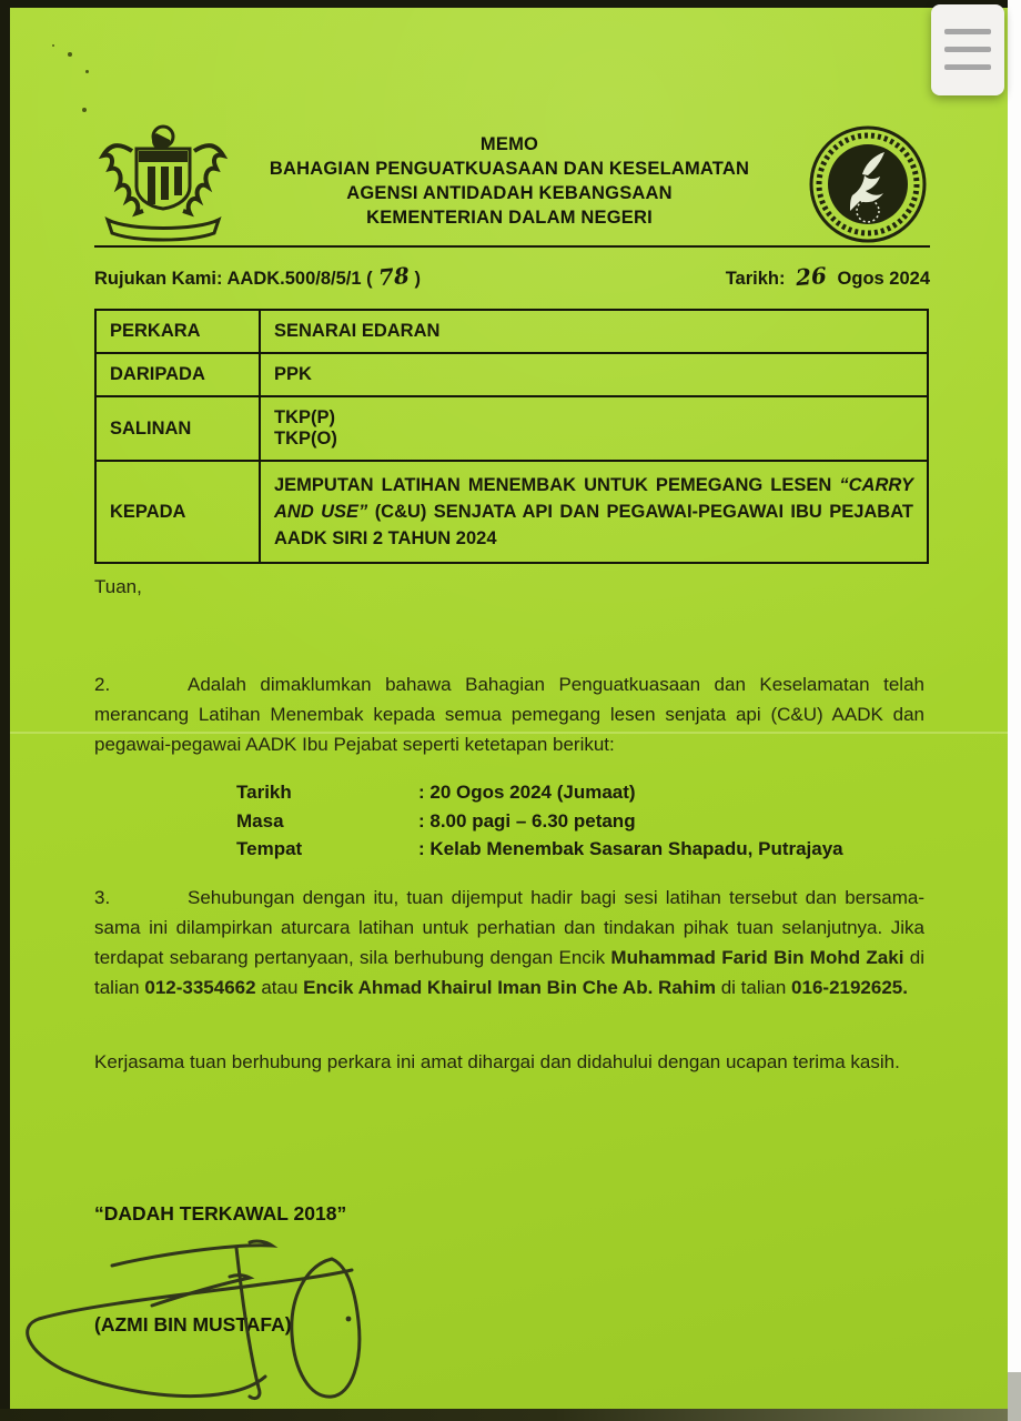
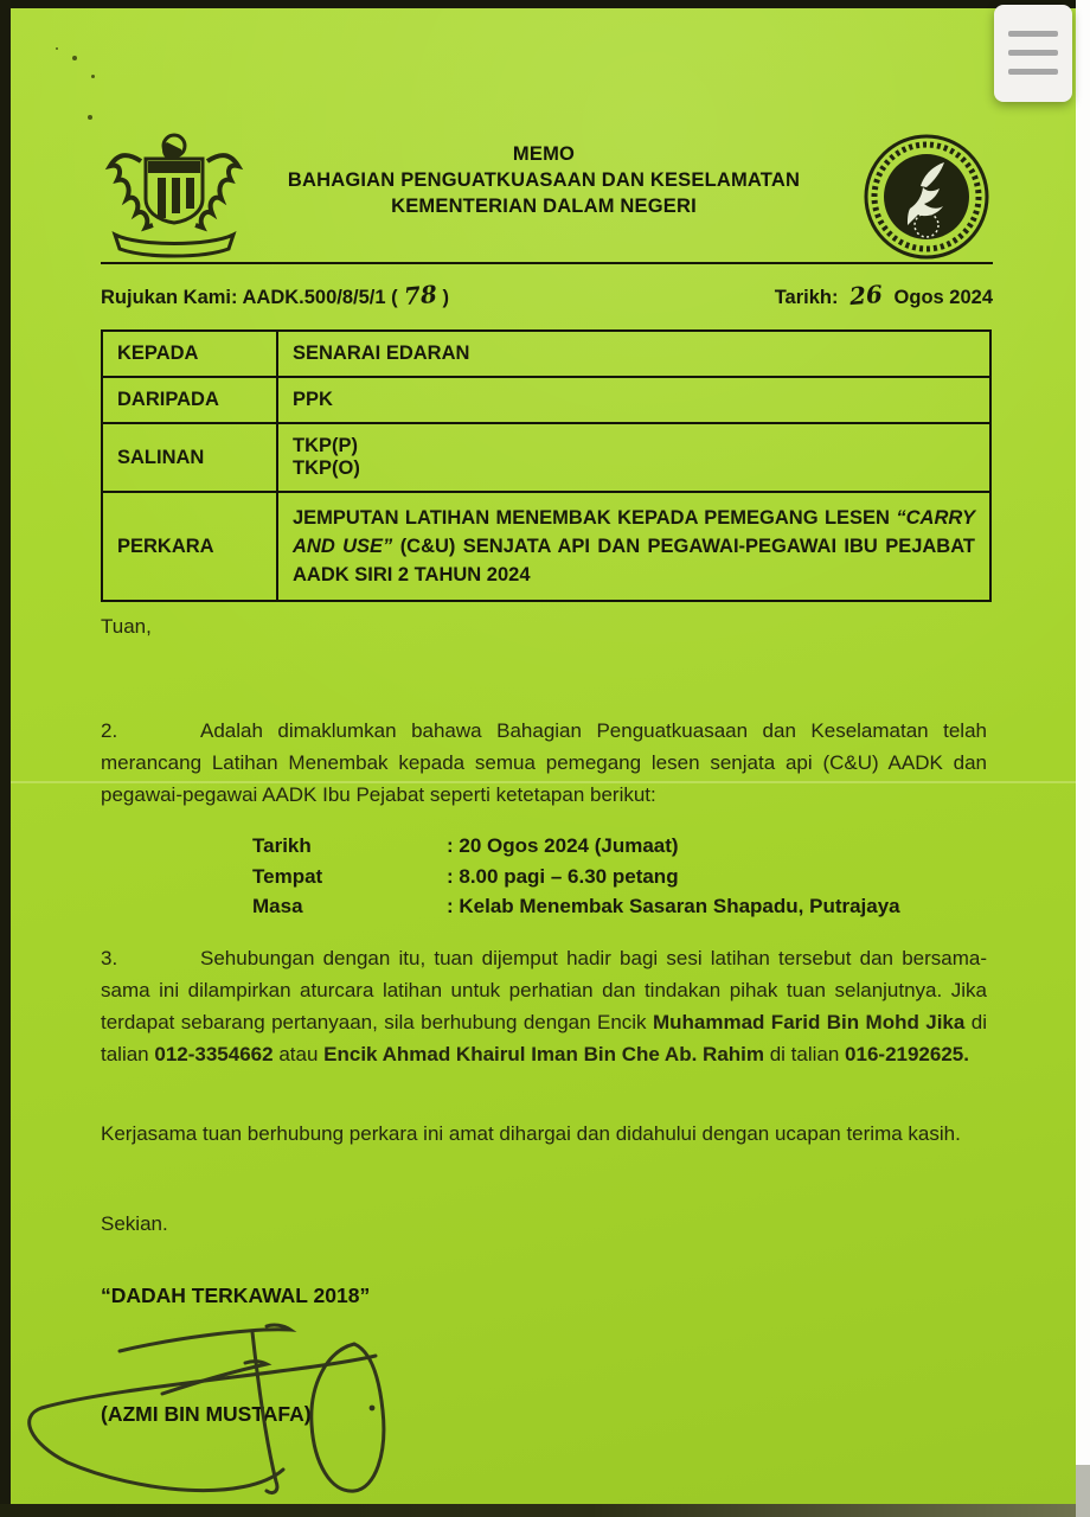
  MEMO
  BAHAGIAN PENGUATKUASAAN DAN KESELAMATAN
- AGENSI ANTIDADAH KEBANGSAAN
  KEMENTERIAN DALAM NEGERI
- PERKARA
+ KEPADA
  SENARAI EDARAN
  DARIPADA
  PPK
  SALINAN
  TKP(P)
  TKP(O)
- KEPADA
+ PERKARA
- JEMPUTAN LATIHAN MENEMBAK UNTUK PEMEGANG LESEN “CARRY AND USE” (C&U) SENJATA API DAN PEGAWAI-PEGAWAI IBU PEJABAT AADK SIRI 2 TAHUN 2024
+ JEMPUTAN LATIHAN MENEMBAK KEPADA PEMEGANG LESEN “CARRY AND USE” (C&U) SENJATA API DAN PEGAWAI-PEGAWAI IBU PEJABAT AADK SIRI 2 TAHUN 2024
  Tuan,
  2. Adalah dimaklumkan bahawa Bahagian Penguatkuasaan dan Keselamatan telah merancang Latihan Menembak kepada semua pemegang lesen senjata api (C&U) AADK dan pegawai-pegawai AADK Ibu Pejabat seperti ketetapan berikut:
  Tarikh
  : 20 Ogos 2024 (Jumaat)
- Masa
+ Tempat
  : 8.00 pagi – 6.30 petang
- Tempat
+ Masa
  : Kelab Menembak Sasaran Shapadu, Putrajaya
- 3. Sehubungan dengan itu, tuan dijemput hadir bagi sesi latihan tersebut dan bersama-sama ini dilampirkan aturcara latihan untuk perhatian dan tindakan pihak tuan selanjutnya. Jika terdapat sebarang pertanyaan, sila berhubung dengan Encik Muhammad Farid Bin Mohd Zaki di talian 012-3354662 atau Encik Ahmad Khairul Iman Bin Che Ab. Rahim di talian 016-2192625.
+ 3. Sehubungan dengan itu, tuan dijemput hadir bagi sesi latihan tersebut dan bersama-sama ini dilampirkan aturcara latihan untuk perhatian dan tindakan pihak tuan selanjutnya. Jika terdapat sebarang pertanyaan, sila berhubung dengan Encik Muhammad Farid Bin Mohd Jika di talian 012-3354662 atau Encik Ahmad Khairul Iman Bin Che Ab. Rahim di talian 016-2192625.
  Kerjasama tuan berhubung perkara ini amat dihargai dan didahului dengan ucapan terima kasih.
+ Sekian.
  “DADAH TERKAWAL 2018”
  (AZMI BIN MUSTAFA)
